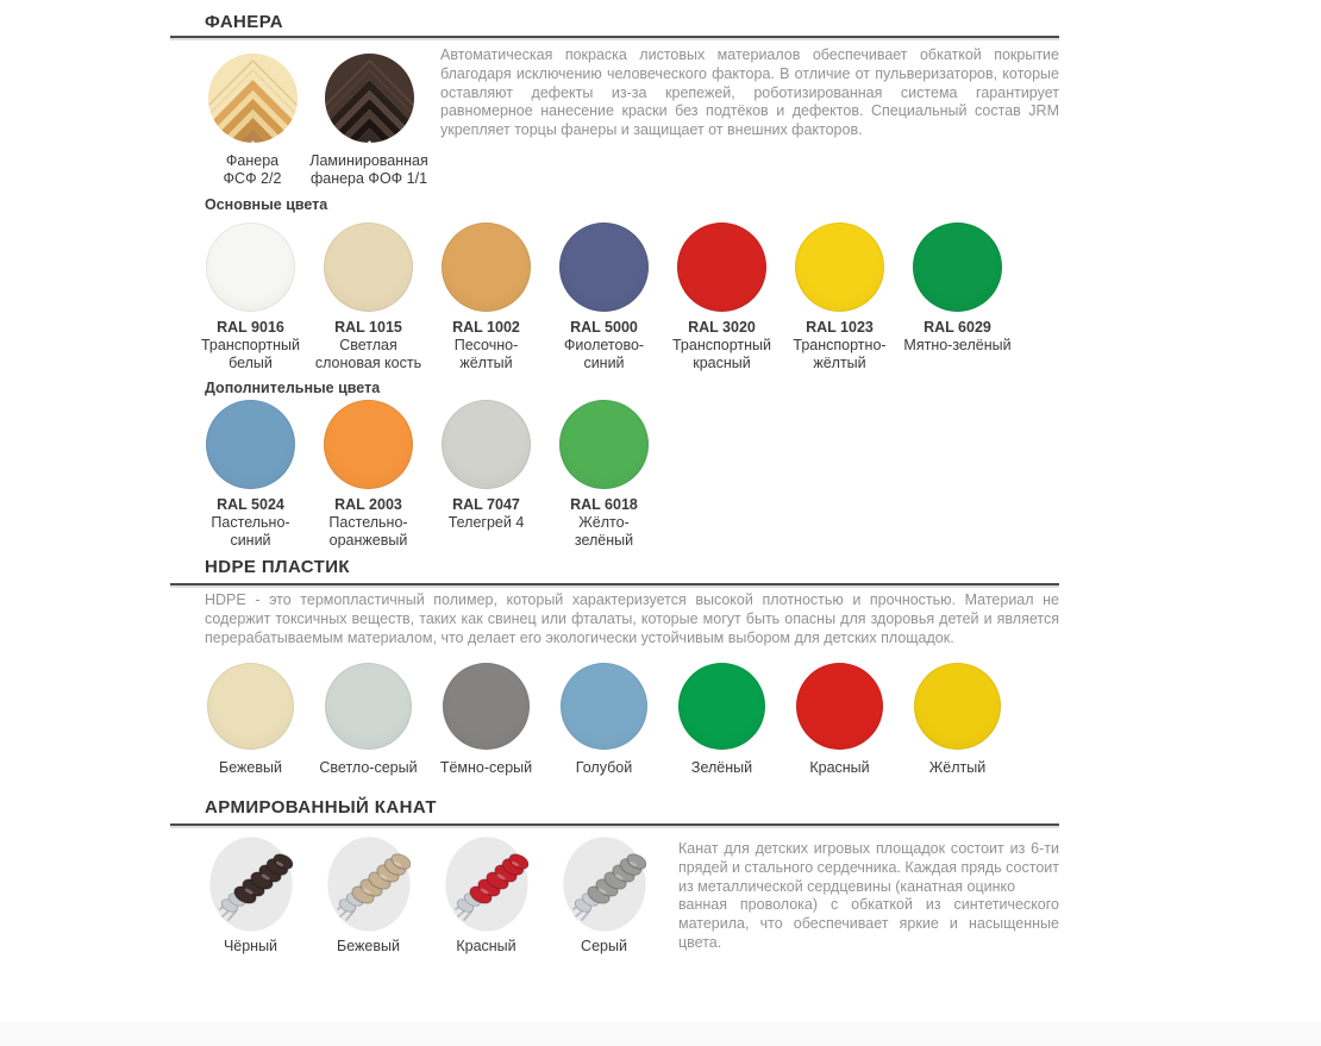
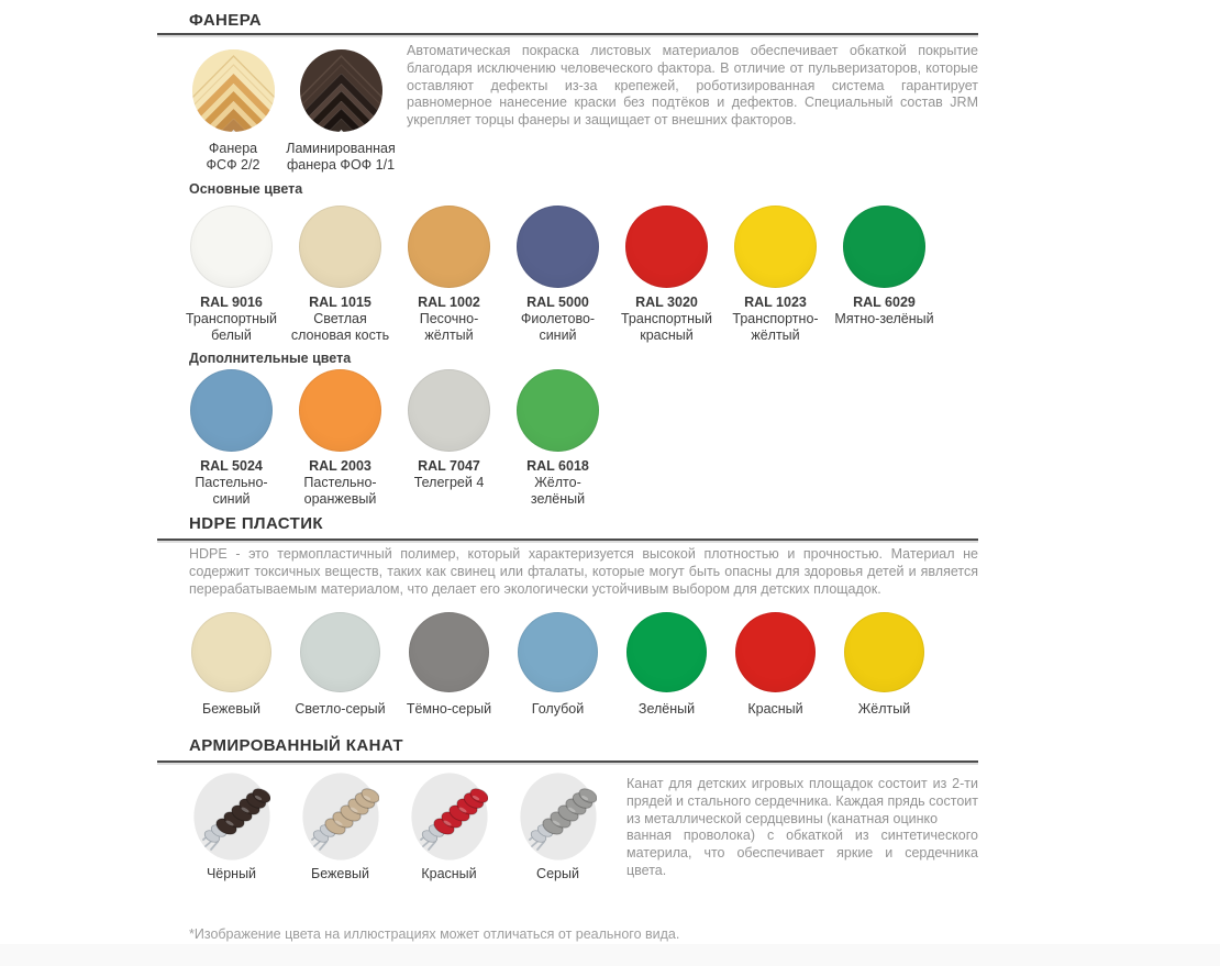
  ФАНЕРА
  Фанера
  ФСФ 2/2
  Ламинированная
  фанера ФОФ 1/1
  Автоматическая покраска листовых материалов обеспечивает обкаткой покрытие благодаря исключению человеческого фактора. В отличие от пульверизаторов, которые оставляют дефекты из-за крепежей, роботизированная система гарантирует равномерное нанесение краски без подтёков и дефектов. Специальный состав JRM укрепляет торцы фанеры и защищает от внешних факторов.
  Основные цвета
  RAL 9016
  Транспортный
  белый
  RAL 1015
  Светлая
  слоновая кость
  RAL 1002
  Песочно-
  жёлтый
  RAL 5000
  Фиолетово-
  синий
  RAL 3020
  Транспортный
  красный
  RAL 1023
  Транспортно-
  жёлтый
  RAL 6029
  Мятно-зелёный
  Дополнительные цвета
  RAL 5024
  Пастельно-
  синий
  RAL 2003
  Пастельно-
  оранжевый
  RAL 7047
  Телегрей 4
  RAL 6018
  Жёлто-
  зелёный
  HDPE ПЛАСТИК
  HDPE - это термопластичный полимер, который характеризуется высокой плотностью и прочностью. Материал не содержит токсичных веществ, таких как свинец или фталаты, которые могут быть опасны для здоровья детей и является перерабатываемым материалом, что делает его экологически устойчивым выбором для детских площадок.
  Бежевый
  Светло-серый
  Тёмно-серый
  Голубой
  Зелёный
  Красный
  Жёлтый
  АРМИРОВАННЫЙ КАНАТ
  Чёрный
  Бежевый
  Красный
  Серый
- Канат для детских игровых площадок состоит из 6-ти прядей и стального сердечника. Каждая прядь состоит из металлической сердцевины (канатная оцинко
+ Канат для детских игровых площадок состоит из 2-ти прядей и стального сердечника. Каждая прядь состоит из металлической сердцевины (канатная оцинко
- ванная проволока) с обкаткой из синтетического материла, что обеспечивает яркие и насыщенные цвета.
+ ванная проволока) с обкаткой из синтетического материла, что обеспечивает яркие и сердечника цвета.
+ *Изображение цвета на иллюстрациях может отличаться от реального вида.
